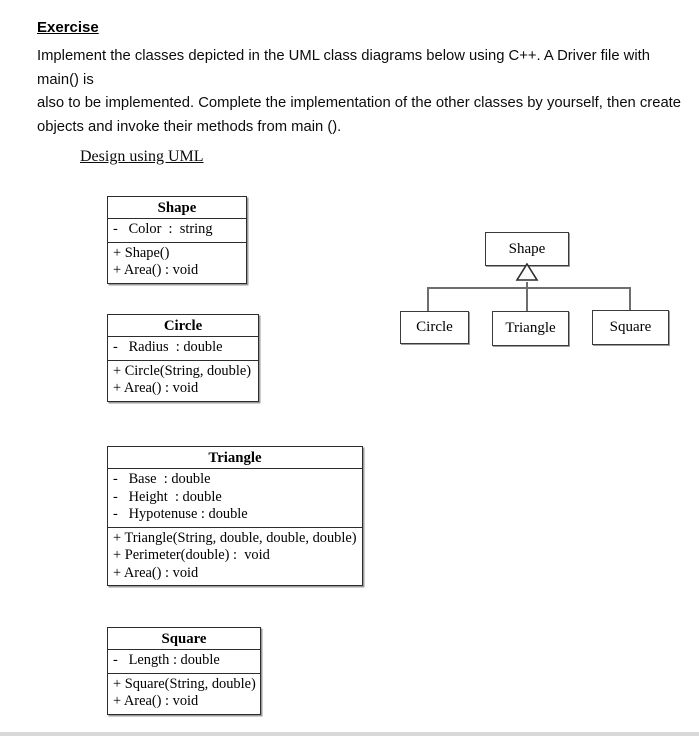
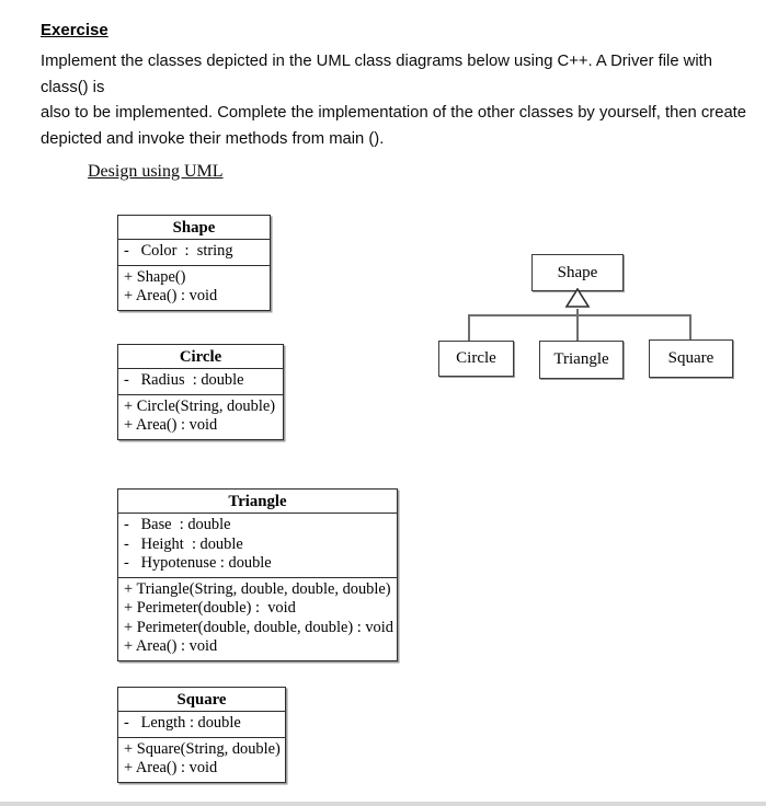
  Exercise
- Implement the classes depicted in the UML class diagrams below using C++. A Driver file with main() is
+ Implement the classes depicted in the UML class diagrams below using C++. A Driver file with class() is
  also to be implemented. Complete the implementation of the other classes by yourself, then create
- objects and invoke their methods from main ().
+ depicted and invoke their methods from main ().
  Design using UML
  Shape
  - Color : string
  + Shape()
  + Area() : void
  Circle
  - Radius : double
  + Circle(String, double)
  + Area() : void
  Triangle
  - Base : double
  - Height : double
  - Hypotenuse : double
  + Triangle(String, double, double, double)
  + Perimeter(double) : void
+ + Perimeter(double, double, double) : void
  + Area() : void
  Square
  - Length : double
  + Square(String, double)
  + Area() : void
  Shape
  Circle
  Triangle
  Square
